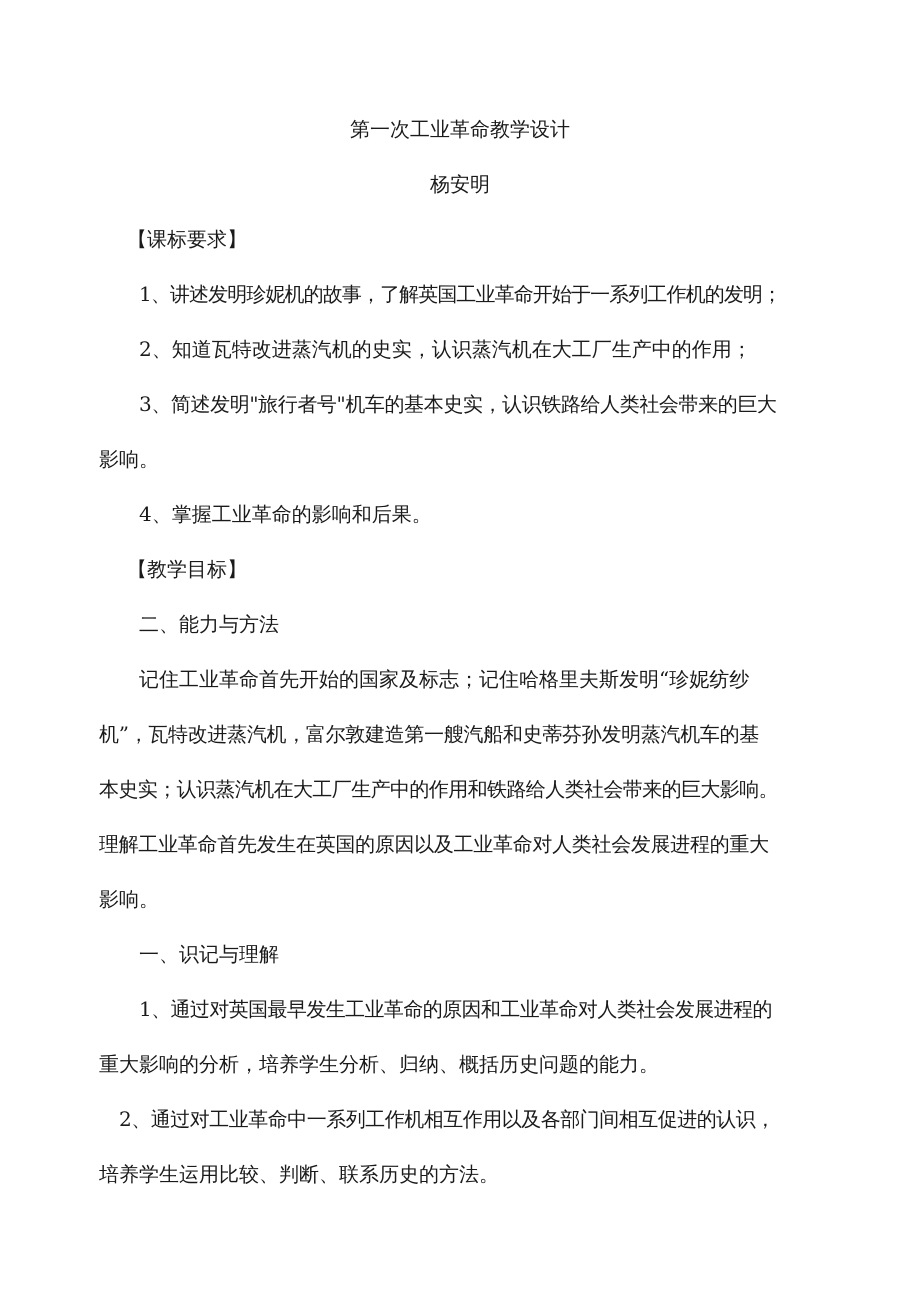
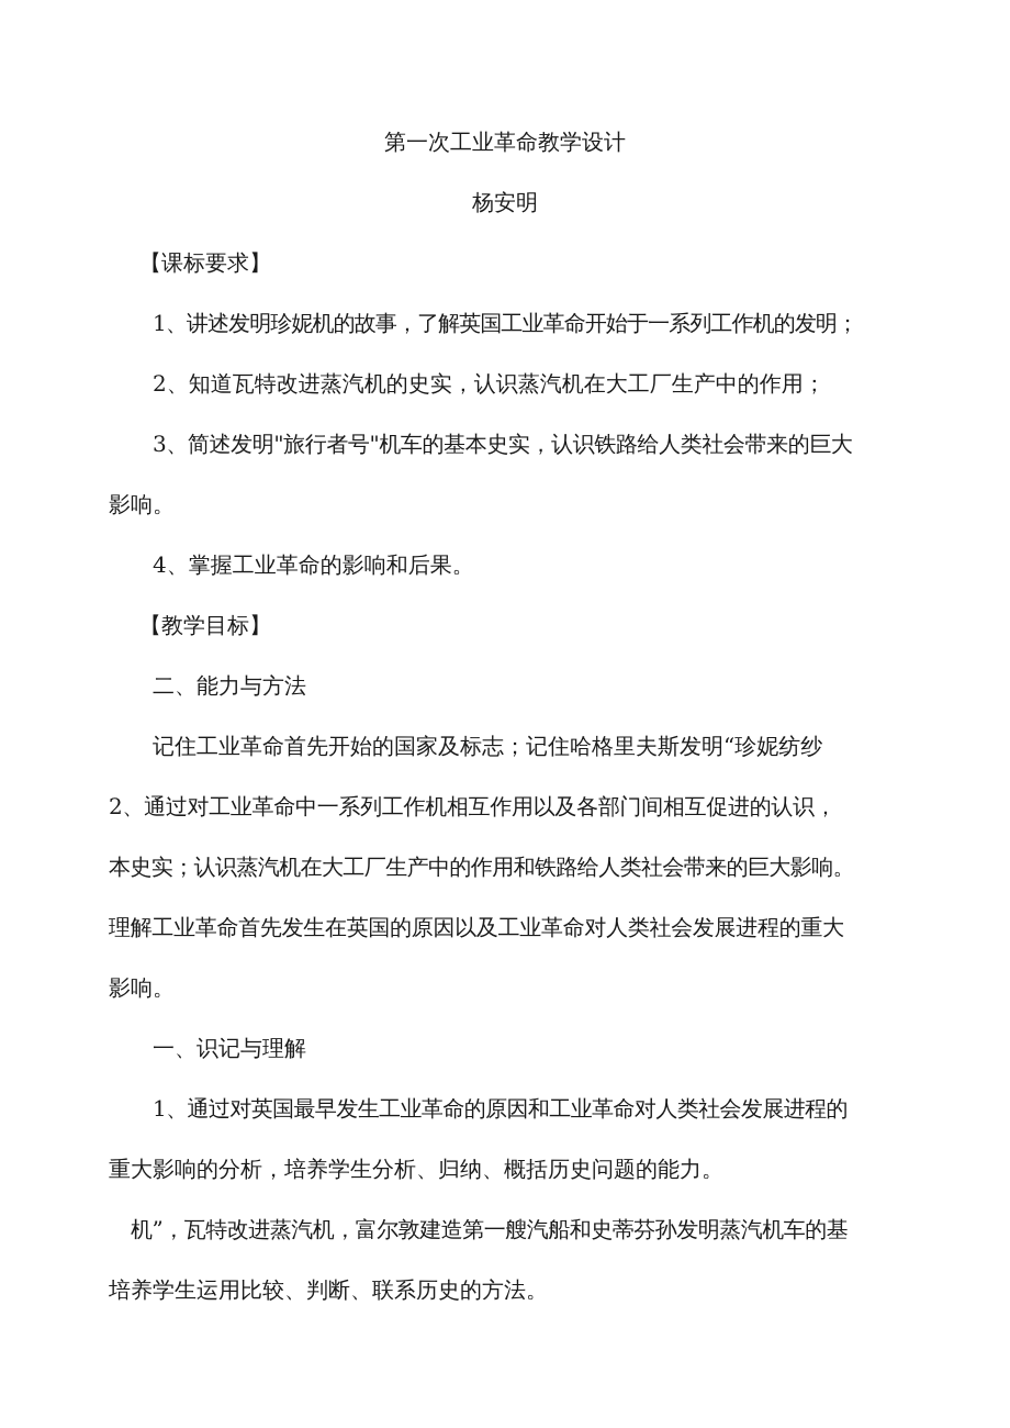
  第一次工业革命教学设计
  杨安明
  【课标要求】
  1、讲述发明珍妮机的故事，了解英国工业革命开始于一系列工作机的发明；
  2、知道瓦特改进蒸汽机的史实，认识蒸汽机在大工厂生产中的作用；
  3、简述发明"旅行者号"机车的基本史实，认识铁路给人类社会带来的巨大
  影响。
  4、掌握工业革命的影响和后果。
  【教学目标】
  二、能力与方法
  记住工业革命首先开始的国家及标志；记住哈格里夫斯发明“珍妮纺纱
- 机”，瓦特改进蒸汽机，富尔敦建造第一艘汽船和史蒂芬孙发明蒸汽机车的基
+ 2、通过对工业革命中一系列工作机相互作用以及各部门间相互促进的认识，
  本史实；认识蒸汽机在大工厂生产中的作用和铁路给人类社会带来的巨大影响。
  理解工业革命首先发生在英国的原因以及工业革命对人类社会发展进程的重大
  影响。
  一、识记与理解
  1、通过对英国最早发生工业革命的原因和工业革命对人类社会发展进程的
  重大影响的分析，培养学生分析、归纳、概括历史问题的能力。
- 2、通过对工业革命中一系列工作机相互作用以及各部门间相互促进的认识，
+ 机”，瓦特改进蒸汽机，富尔敦建造第一艘汽船和史蒂芬孙发明蒸汽机车的基
  培养学生运用比较、判断、联系历史的方法。
